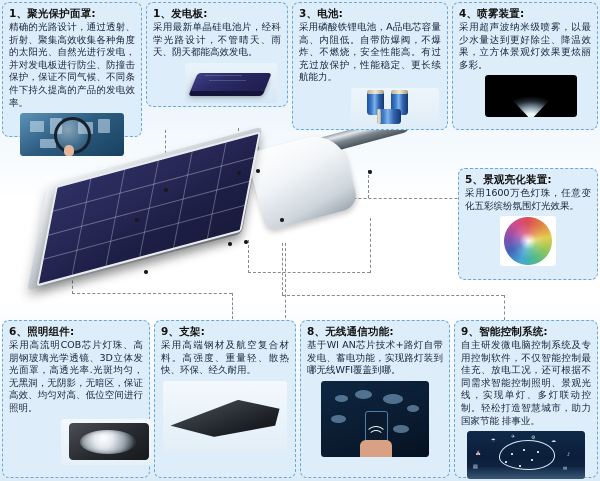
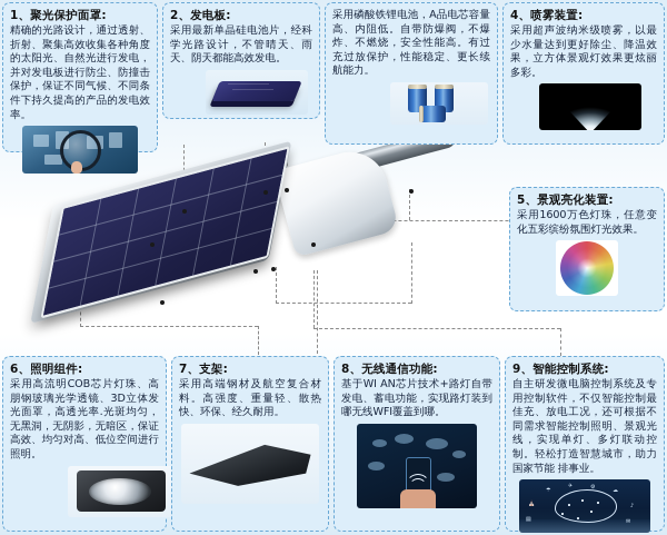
  1、聚光保护面罩:
  精确的光路设计，通过透射、折射、聚集高效收集各种角度的太阳光、自然光进行发电，并对发电板进行防尘、防撞击保护，保证不同气候、不同条件下持久提高的产品的发电效率。
- 1、发电板:
+ 2、发电板:
  采用最新单晶硅电池片，经科学光路设计，不管晴天、雨天、阴天都能高效发电。
- 3、电池:
  采用磷酸铁锂电池，A品电芯容量高、内阻低。自带防爆阀，不爆炸、不燃烧，安全性能高。有过充过放保护，性能稳定、更长续航能力。
  4、喷雾装置:
  采用超声波纳米级喷雾，以最少水量达到更好除尘、降温效果，立方体景观灯效果更炫丽多彩。
  5、景观亮化装置:
  采用1600万色灯珠，任意变化五彩缤纷氛围灯光效果。
  6、照明组件:
  采用高流明COB芯片灯珠、高朋钢玻璃光学透镜、3D立体发光面罩，高透光率.光斑均匀，无黑洞，无阴影，无暗区，保证高效、均匀对高、低位空间进行照明。
- 9、支架:
+ 7、支架:
  采用高端钢材及航空复合材料。高强度、重量轻、散热快、环保、经久耐用。
  8、无线通信功能:
  基于WI AN芯片技术+路灯自带发电、蓄电功能，实现路灯装到哪无线WFI覆盖到哪。
  9、智能控制系统:
  自主研发微电脑控制系统及专用控制软件，不仅智能控制最佳充、放电工况，还可根据不同需求智能控制照明、景观光线，实现单灯、多灯联动控制。轻松打造智慧城市，助力国家节能 排事业。
